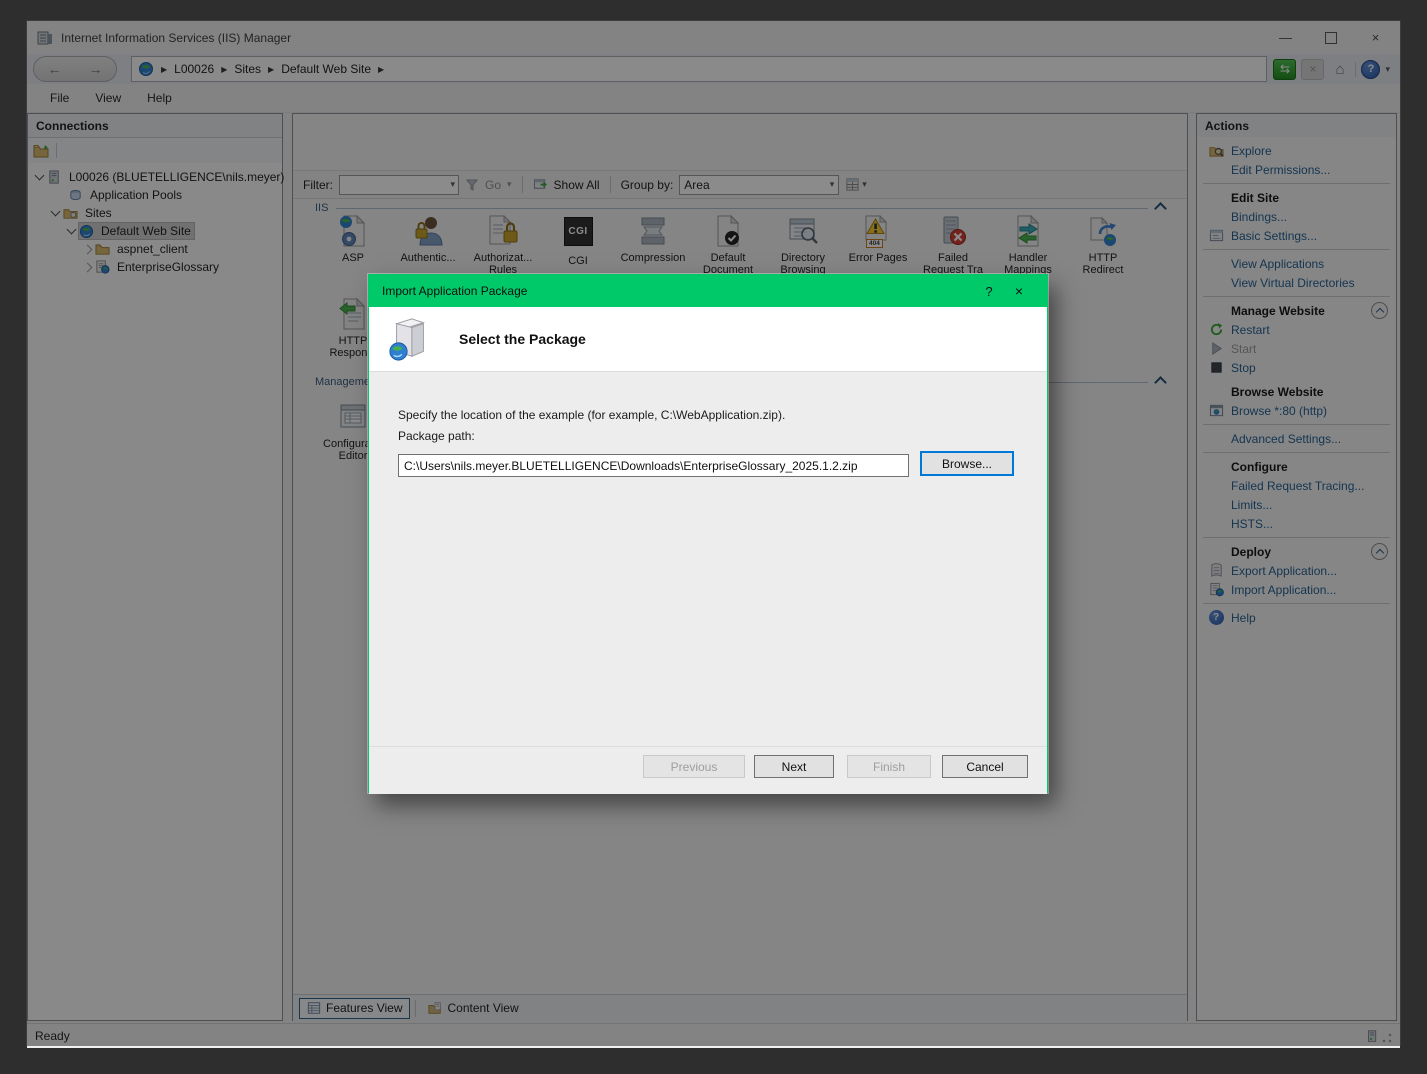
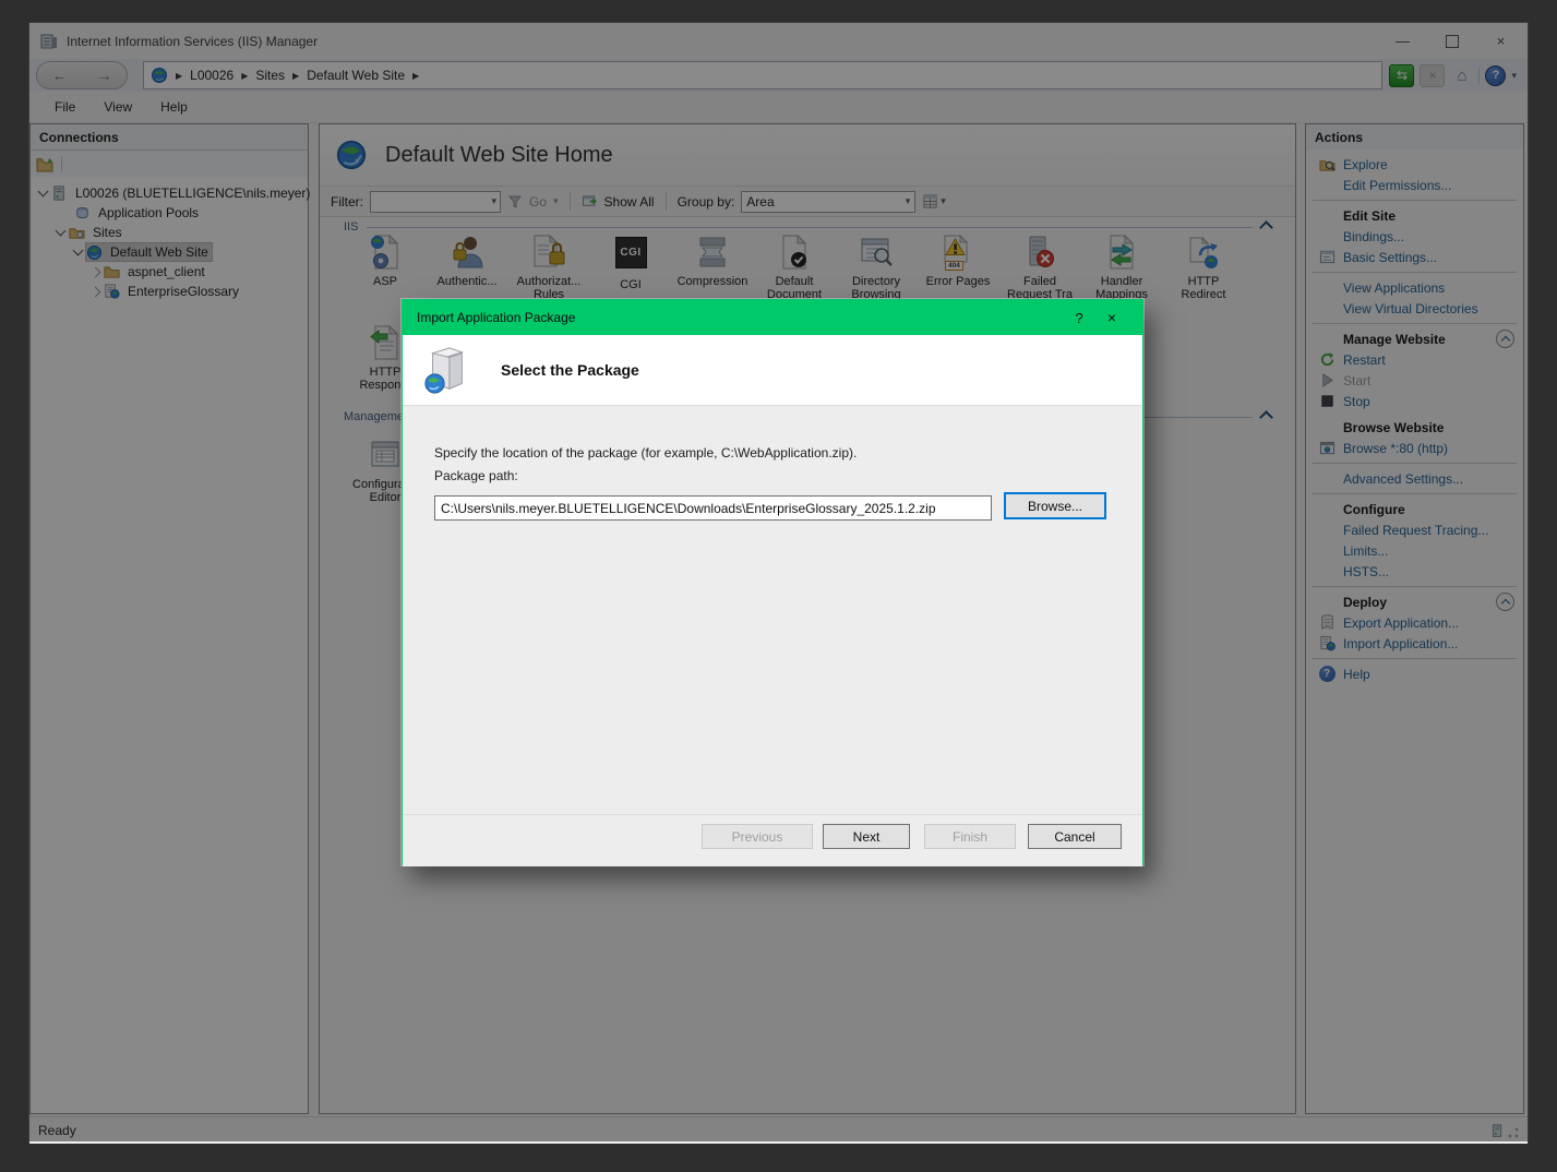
  Internet Information Services (IIS) Manager
  —
  ×
  ←
  →
  ▶
  L00026
  ▶
  Sites
  ▶
  Default Web Site
  ▶
  ⇆
  ×
  ⌂
  ?
  ▾
  File
  View
  Help
  Connections
  L00026 (BLUETELLIGENCE\nils.meyer)
  Application Pools
  Sites
  Default Web Site
  aspnet_client
  EnterpriseGlossary
+ Default Web Site Home
  Filter:
  ▾
  Go
  ▾
  Show All
  Group by:
  Area
  ▾
  ▾
  IIS
  ASP
  Authentic...
  Authorizat...
  Rules
  CGI
  CGI
  Compression
  Default
  Document
  Directory
  Browsing
  Error Pages
  Failed
  Request Tra
  Handler
  Mappings
  HTTP
  Redirect
  HTTP
  Manageme
  Editor
- Features View
- Content View
  Actions
  Explore
  Edit Permissions...
  Edit Site
  Bindings...
  Basic Settings...
  View Applications
  View Virtual Directories
  Manage Website
  Restart
  Start
  Stop
  Browse Website
  Browse *:80 (http)
  Advanced Settings...
  Configure
  Failed Request Tracing...
  Limits...
  HSTS...
  Deploy
  Export Application...
  Import Application...
  ?
  Help
  Ready
  Import Application Package
  ?
  ×
  Select the Package
- Specify the location of the example (for example, C:\WebApplication.zip).
+ Specify the location of the package (for example, C:\WebApplication.zip).
  Package path:
  C:\Users\nils.meyer.BLUETELLIGENCE\Downloads\EnterpriseGlossary_2025.1.2.zip
  Browse...
  Previous
  Next
  Finish
  Cancel
